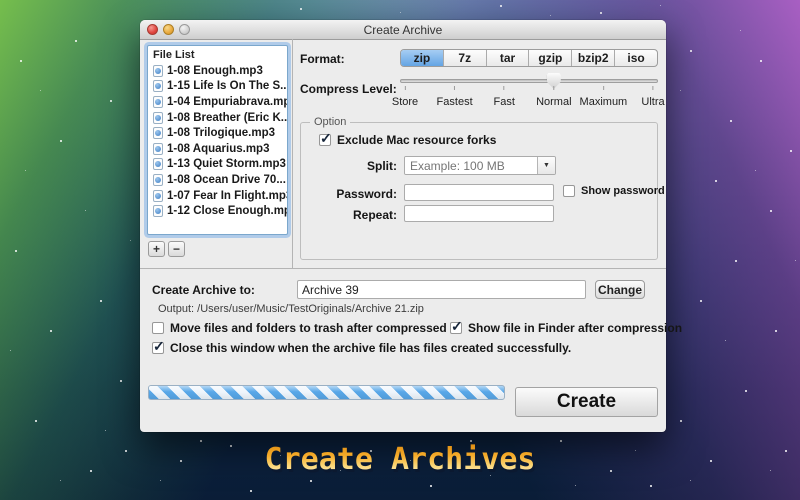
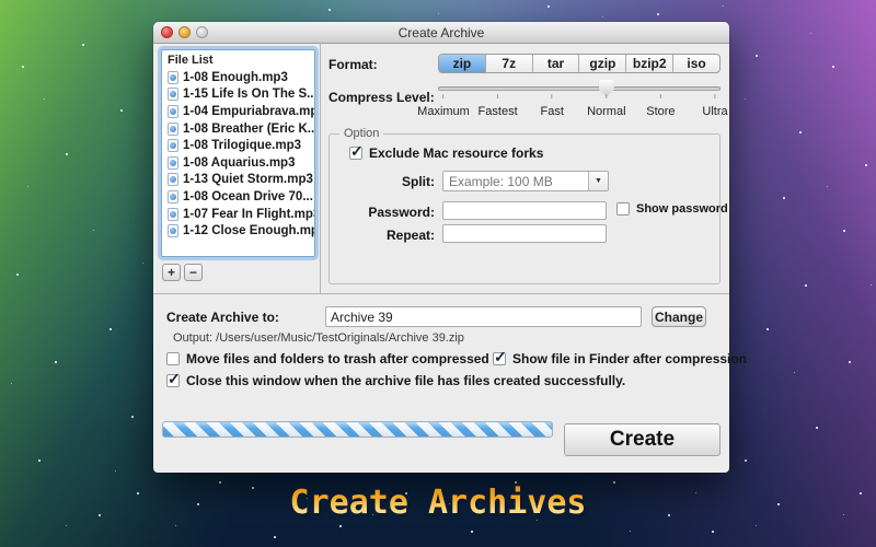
  Create Archive
  File List
  1-08 Enough.mp3
  1-15 Life Is On The S..
  1-04 Empuriabrava.mp
  1-08 Breather (Eric K..
  1-08 Trilogique.mp3
  1-08 Aquarius.mp3
  1-13 Quiet Storm.mp3
  1-08 Ocean Drive 70...
  1-07 Fear In Flight.mp
  1-12 Close Enough.m
  +
  −
  Format:
  zip
  7z
  tar
  gzip
  bzip2
  iso
  Compress Level:
- Store
+ Maximum
  Fastest
  Fast
  Normal
- Maximum
+ Store
  Ultra
  Option
  ✓
  Exclude Mac resource forks
  Split:
  Example: 100 MB
  Password:
  Show password
  Repeat:
  Create Archive to:
  Archive 39
  Change
- Output: /Users/user/Music/TestOriginals/Archive 21.zip
+ Output: /Users/user/Music/TestOriginals/Archive 39.zip
  Move files and folders to trash after compressed
  ✓
  Show file in Finder after compression
  ✓
  Close this window when the archive file has files created successfully.
  Create
  Create Archives
